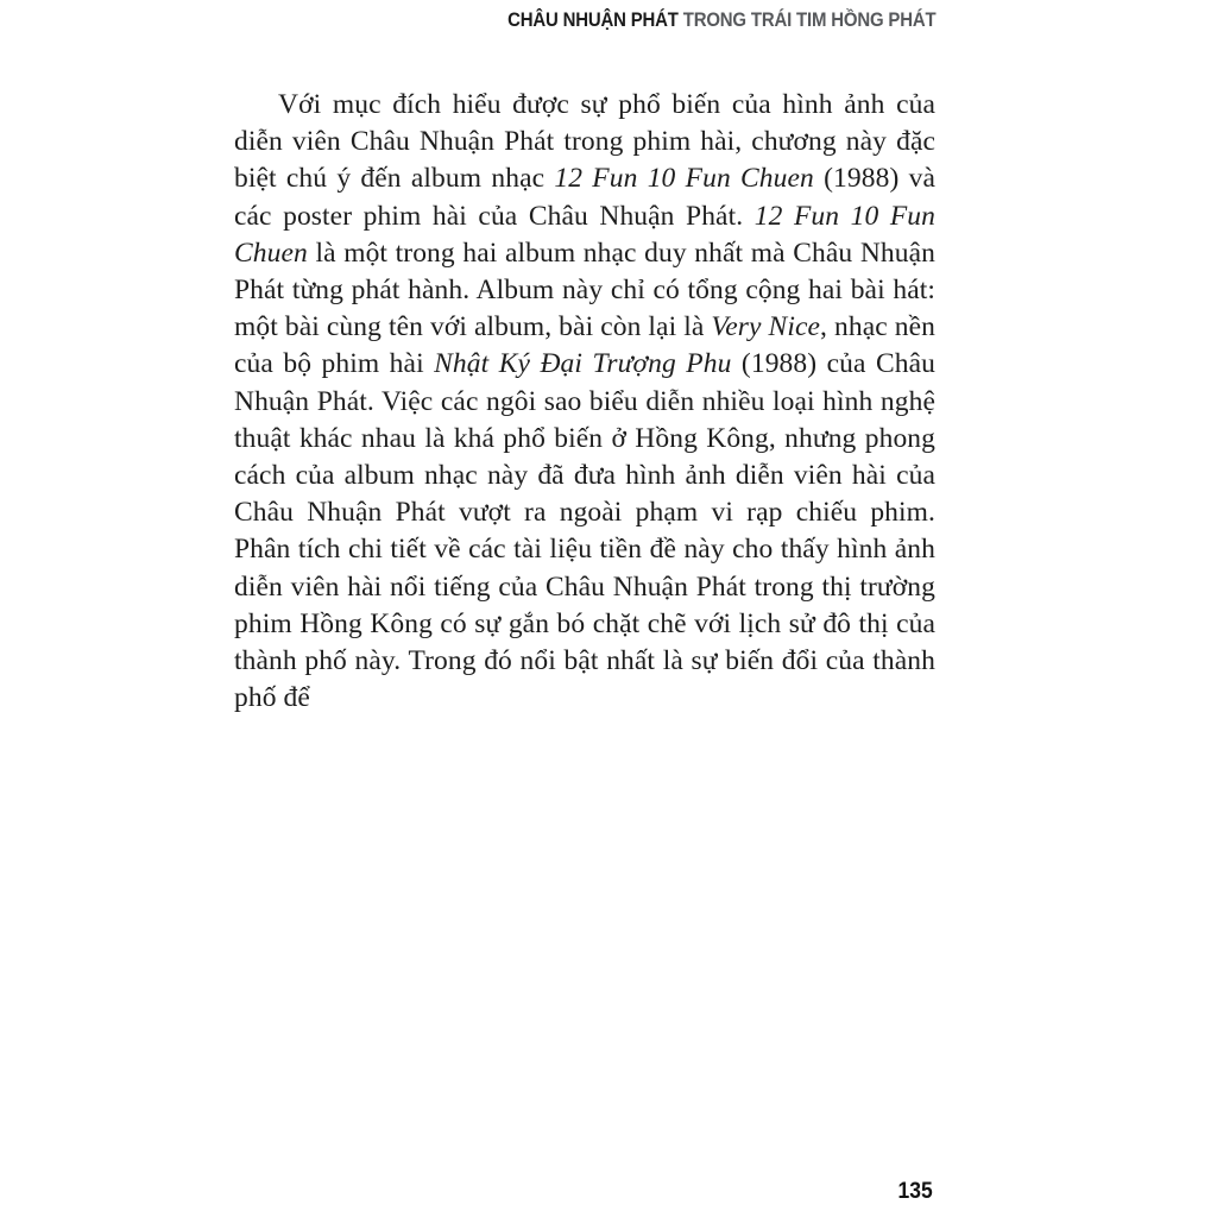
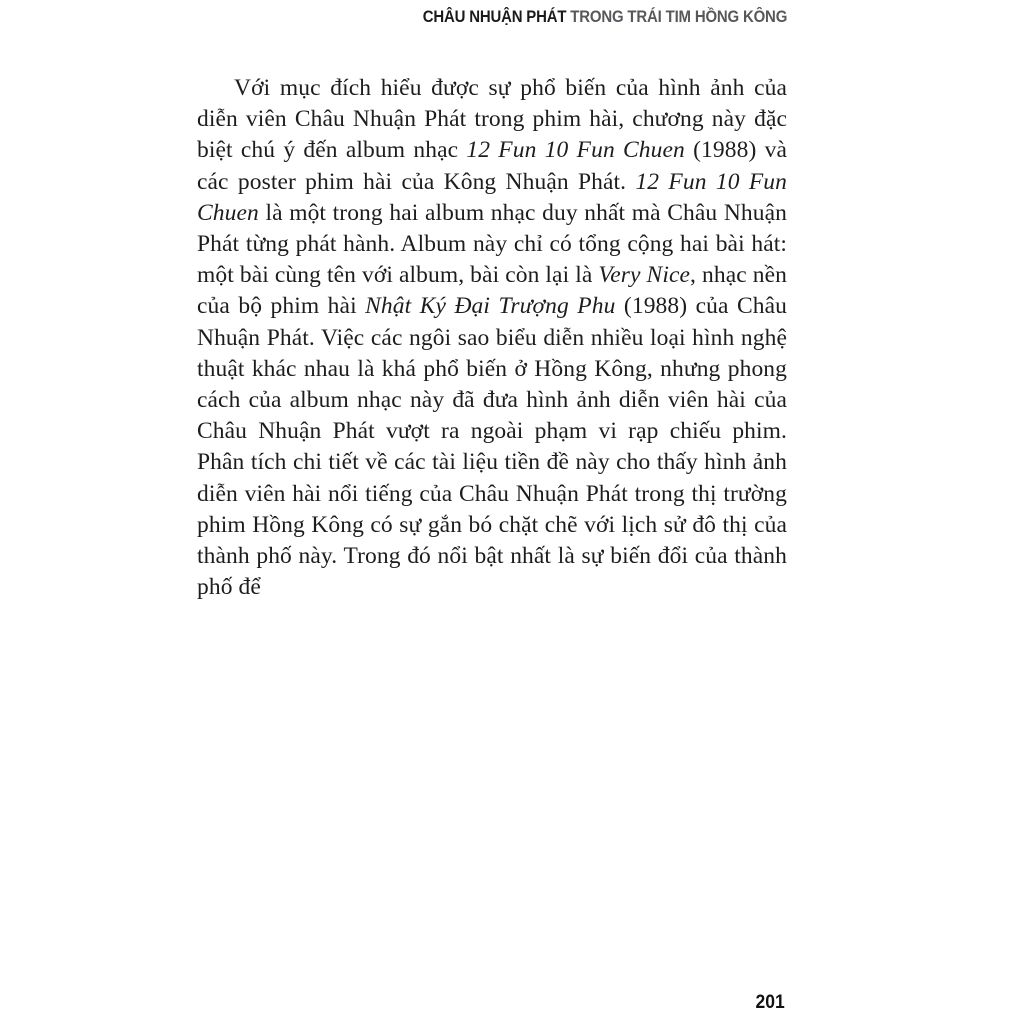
- CHÂU NHUẬN PHÁT TRONG TRÁI TIM HỒNG PHÁT
+ CHÂU NHUẬN PHÁT TRONG TRÁI TIM HỒNG KÔNG
- Với mục đích hiểu được sự phổ biến của hình ảnh của diễn viên Châu Nhuận Phát trong phim hài, chương này đặc biệt chú ý đến album nhạc 12 Fun 10 Fun Chuen (1988) và các poster phim hài của Châu Nhuận Phát. 12 Fun 10 Fun Chuen là một trong hai album nhạc duy nhất mà Châu Nhuận Phát từng phát hành. Album này chỉ có tổng cộng hai bài hát: một bài cùng tên với album, bài còn lại là Very Nice, nhạc nền của bộ phim hài Nhật Ký Đại Trượng Phu (1988) của Châu Nhuận Phát. Việc các ngôi sao biểu diễn nhiều loại hình nghệ thuật khác nhau là khá phổ biến ở Hồng Kông, nhưng phong cách của album nhạc này đã đưa hình ảnh diễn viên hài của Châu Nhuận Phát vượt ra ngoài phạm vi rạp chiếu phim. Phân tích chi tiết về các tài liệu tiền đề này cho thấy hình ảnh diễn viên hài nổi tiếng của Châu Nhuận Phát trong thị trường phim Hồng Kông có sự gắn bó chặt chẽ với lịch sử đô thị của thành phố này. Trong đó nổi bật nhất là sự biến đổi của thành phố để
+ Với mục đích hiểu được sự phổ biến của hình ảnh của diễn viên Châu Nhuận Phát trong phim hài, chương này đặc biệt chú ý đến album nhạc 12 Fun 10 Fun Chuen (1988) và các poster phim hài của Kông Nhuận Phát. 12 Fun 10 Fun Chuen là một trong hai album nhạc duy nhất mà Châu Nhuận Phát từng phát hành. Album này chỉ có tổng cộng hai bài hát: một bài cùng tên với album, bài còn lại là Very Nice, nhạc nền của bộ phim hài Nhật Ký Đại Trượng Phu (1988) của Châu Nhuận Phát. Việc các ngôi sao biểu diễn nhiều loại hình nghệ thuật khác nhau là khá phổ biến ở Hồng Kông, nhưng phong cách của album nhạc này đã đưa hình ảnh diễn viên hài của Châu Nhuận Phát vượt ra ngoài phạm vi rạp chiếu phim. Phân tích chi tiết về các tài liệu tiền đề này cho thấy hình ảnh diễn viên hài nổi tiếng của Châu Nhuận Phát trong thị trường phim Hồng Kông có sự gắn bó chặt chẽ với lịch sử đô thị của thành phố này. Trong đó nổi bật nhất là sự biến đổi của thành phố để
- 135
+ 201
